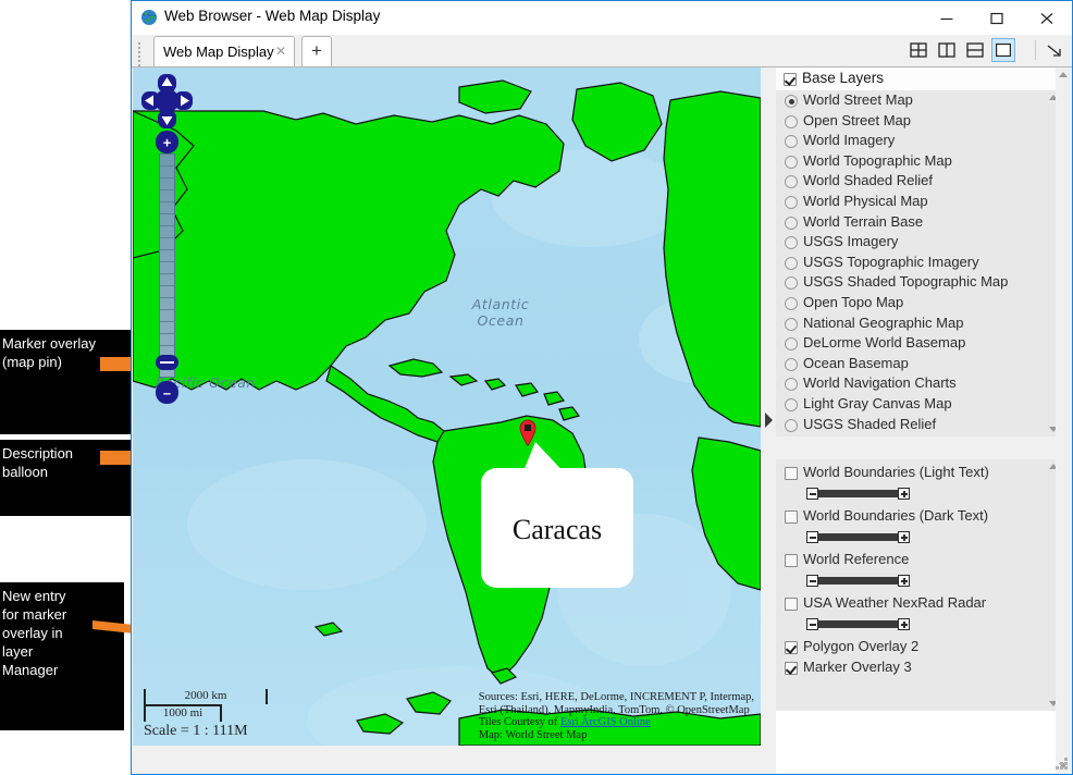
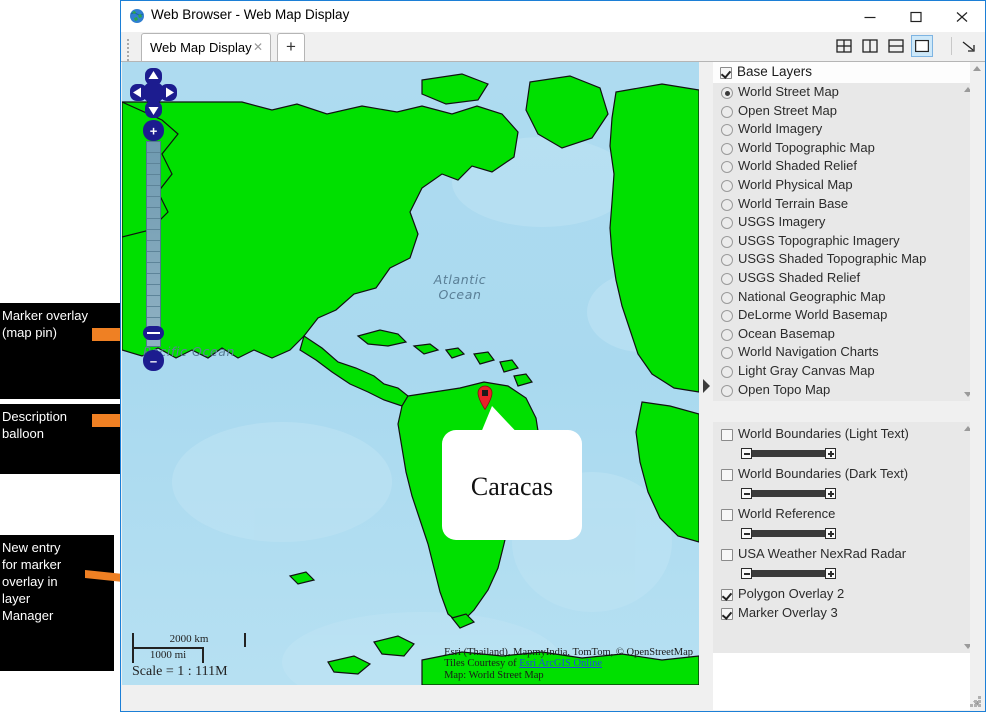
  Marker overlay
  (map pin)
  Description
  balloon
  New entry
  for marker
  overlay in
  layer
  Manager
  Web Browser - Web Map Display
  Web Map Display
  ✕
  +
  Atlantic
  Ocean
  cific Ocean
  +
  –
  Caracas
  2000 km
  1000 mi
  Scale = 1 : 111M
- Sources: Esri, HERE, DeLorme, INCREMENT P, Intermap,
  Esri (Thailand), MapmyIndia, TomTom, © OpenStreetMap
  Tiles Courtesy of Esri ArcGIS Online
  Map: World Street Map
  Base Layers
  World Street Map
  Open Street Map
  World Imagery
  World Topographic Map
  World Shaded Relief
  World Physical Map
  World Terrain Base
  USGS Imagery
  USGS Topographic Imagery
  USGS Shaded Topographic Map
- Open Topo Map
+ USGS Shaded Relief
  National Geographic Map
  DeLorme World Basemap
  Ocean Basemap
  World Navigation Charts
  Light Gray Canvas Map
- USGS Shaded Relief
+ Open Topo Map
  World Boundaries (Light Text)
  World Boundaries (Dark Text)
  World Reference
  USA Weather NexRad Radar
  Polygon Overlay 2
  Marker Overlay 3
